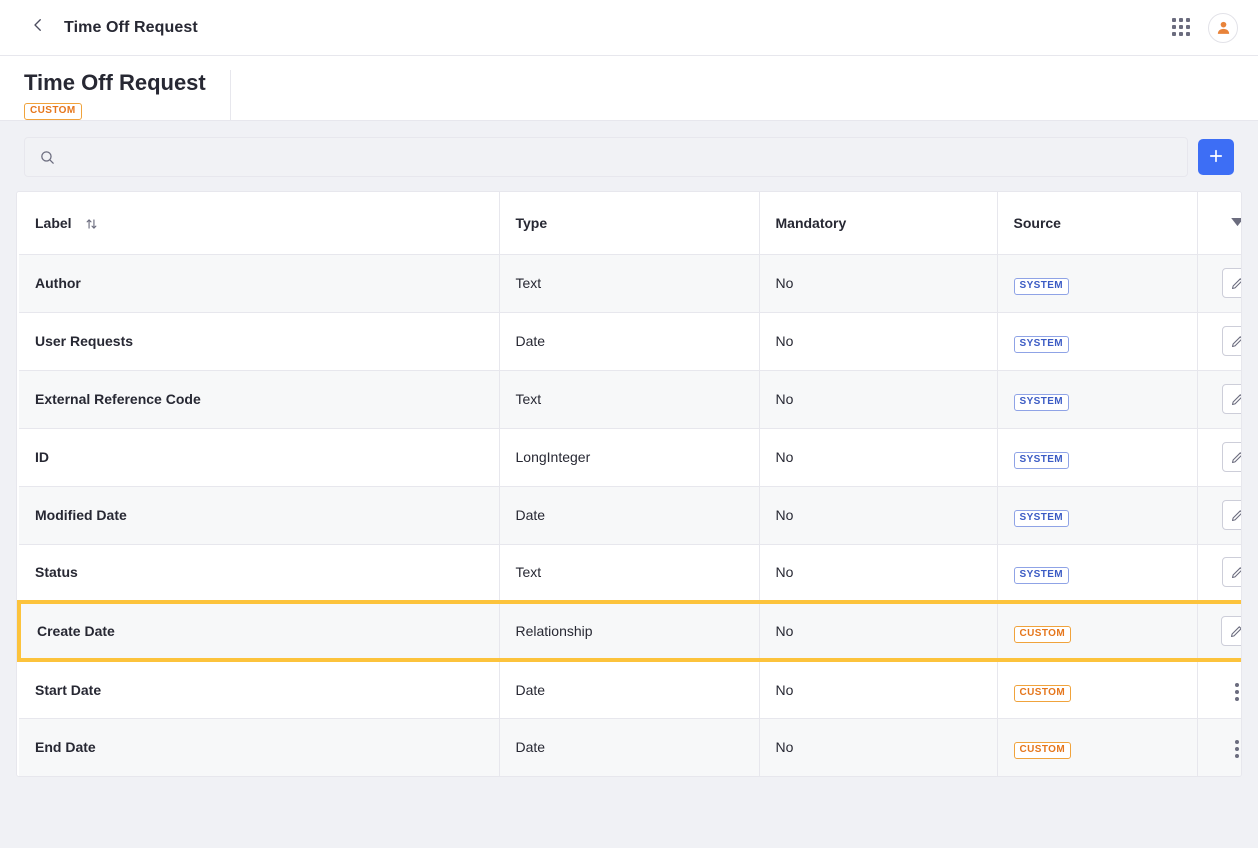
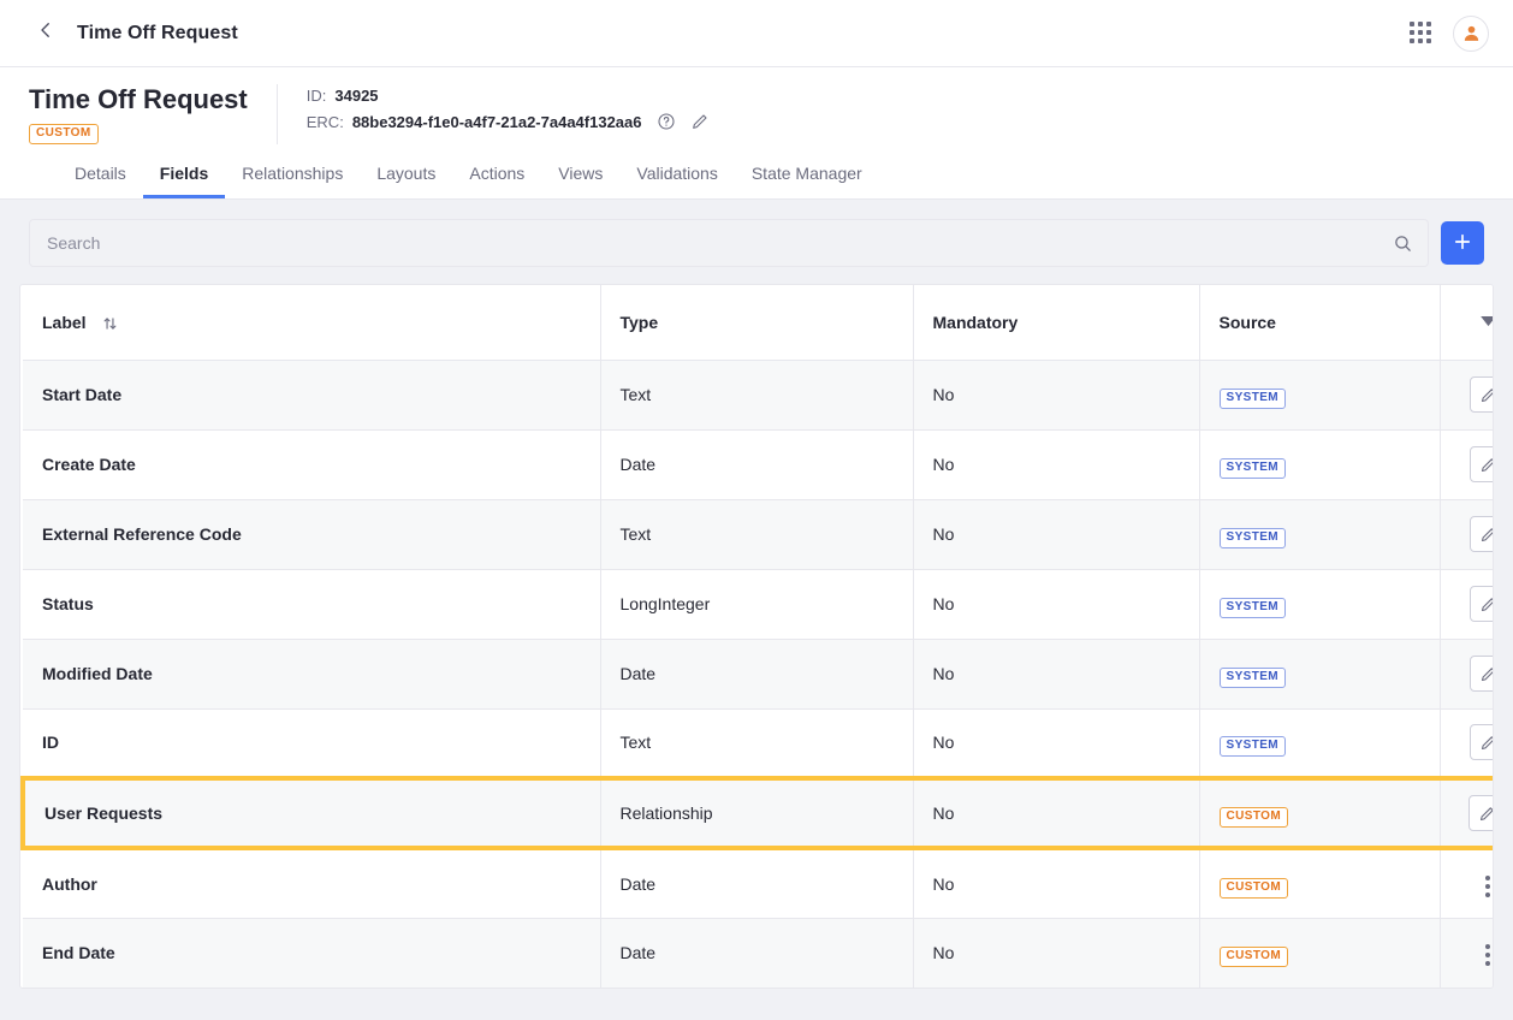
  Time Off Request
  Time Off Request
  CUSTOM
+ ID:
+ 34925
+ ERC:
+ 88be3294-f1e0-a4f7-21a2-7a4a4f132aa6
+ Details
+ Fields
+ Relationships
+ Layouts
+ Actions
+ Views
+ Validations
+ State Manager
+ Search
  Label	Type	Mandatory	Source
- Author	Text	No	SYSTEM
+ Start Date	Text	No	SYSTEM
- User Requests	Date	No	SYSTEM
+ Create Date	Date	No	SYSTEM
  External Reference Code	Text	No	SYSTEM
- ID	LongInteger	No	SYSTEM
+ Status	LongInteger	No	SYSTEM
  Modified Date	Date	No	SYSTEM
- Status	Text	No	SYSTEM
+ ID	Text	No	SYSTEM
- Create Date	Relationship	No	CUSTOM
+ User Requests	Relationship	No	CUSTOM
- Start Date	Date	No	CUSTOM
+ Author	Date	No	CUSTOM
  End Date	Date	No	CUSTOM
